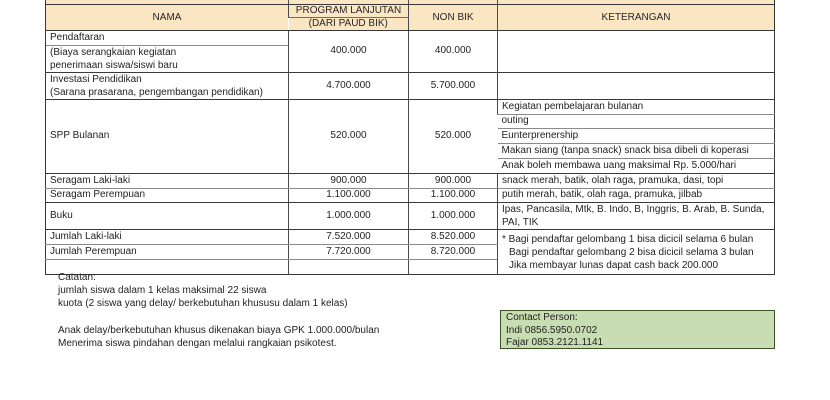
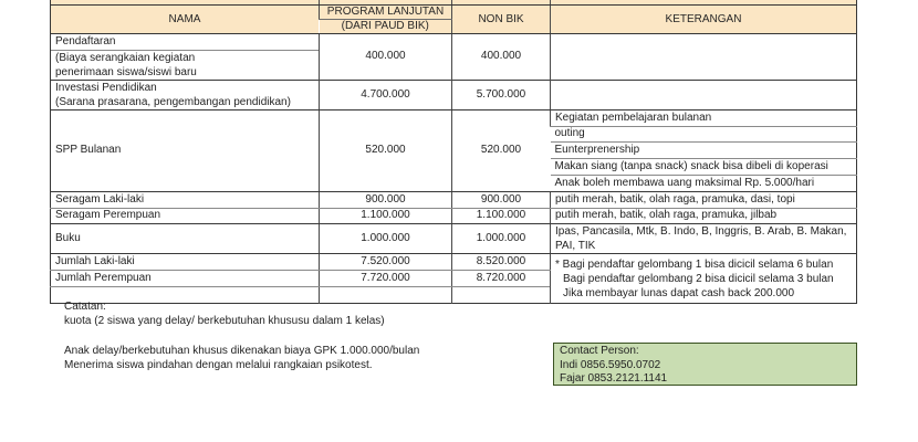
  NAMA	PROGRAM LANJUTAN	NON BIK	KETERANGAN
  (DARI PAUD BIK)
  Pendaftaran	400.000	400.000
  (Biaya serangkaian kegiatan penerimaan siswa/siswi baru
  Investasi Pendidikan (Sarana prasarana, pengembangan pendidikan)	4.700.000	5.700.000
  SPP Bulanan	520.000	520.000	Kegiatan pembelajaran bulanan
  outing
  Eunterprenership
  Makan siang (tanpa snack) snack bisa dibeli di koperasi
  Anak boleh membawa uang maksimal Rp. 5.000/hari
- Seragam Laki-laki	900.000	900.000	snack merah, batik, olah raga, pramuka, dasi, topi
+ Seragam Laki-laki	900.000	900.000	putih merah, batik, olah raga, pramuka, dasi, topi
  Seragam Perempuan	1.100.000	1.100.000	putih merah, batik, olah raga, pramuka, jilbab
- Buku	1.000.000	1.000.000	Ipas, Pancasila, Mtk, B. Indo, B, Inggris, B. Arab, B. Sunda, PAI, TIK
+ Buku	1.000.000	1.000.000	Ipas, Pancasila, Mtk, B. Indo, B, Inggris, B. Arab, B. Makan, PAI, TIK
  Jumlah Laki-laki	7.520.000	8.520.000	* Bagi pendaftar gelombang 1 bisa dicicil selama 6 bulan Bagi pendaftar gelombang 2 bisa dicicil selama 3 bulan Jika membayar lunas dapat cash back 200.000
  Jumlah Perempuan	7.720.000	8.720.000
  Catatan:
- jumlah siswa dalam 1 kelas maksimal 22 siswa
  kuota (2 siswa yang delay/ berkebutuhan khususu dalam 1 kelas)
  Anak delay/berkebutuhan khusus dikenakan biaya GPK 1.000.000/bulan
  Menerima siswa pindahan dengan melalui rangkaian psikotest.
  Contact Person:
  Indi 0856.5950.0702
  Fajar 0853.2121.1141
